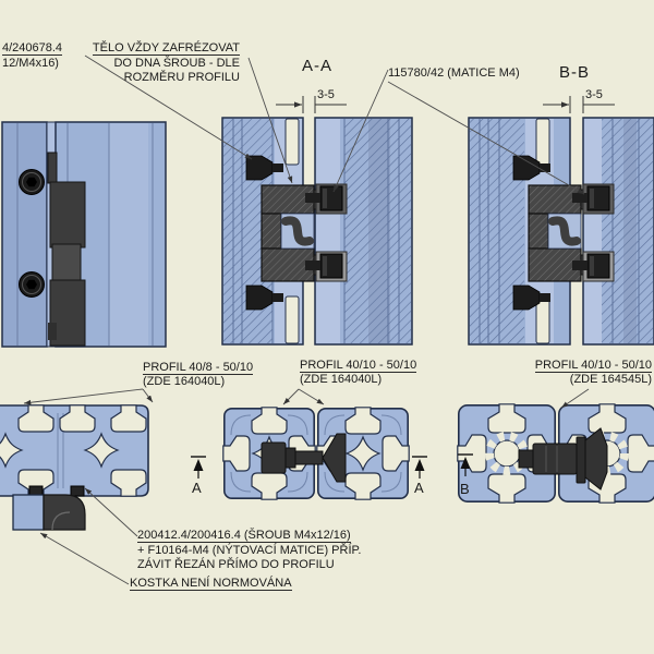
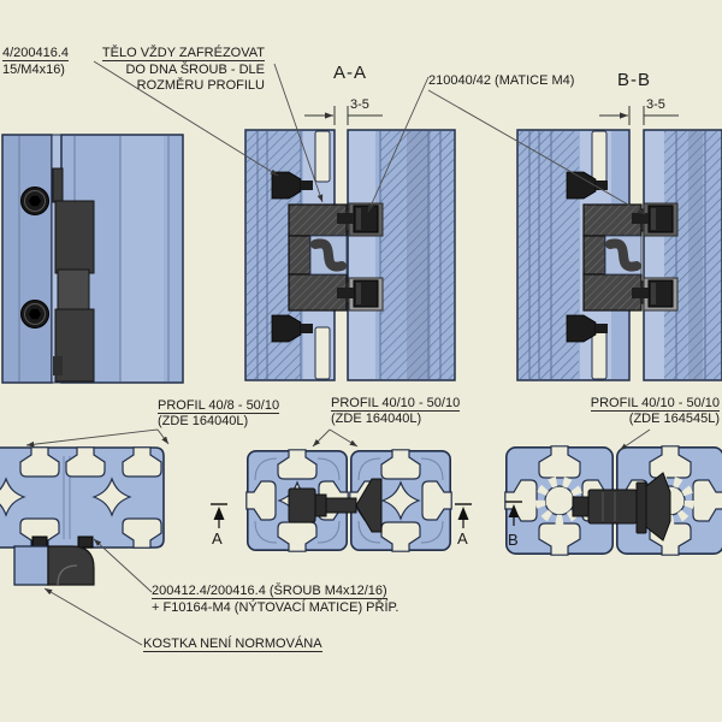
- 4/240678.4
+ 4/200416.4
- 12/M4x16)
+ 15/M4x16)
  TĚLO VŽDY ZAFRÉZOVAT
  DO DNA ŠROUB - DLE
  ROZMĚRU PROFILU
  A-A
- 115780/42 (MATICE M4)
+ 210040/42 (MATICE M4)
  B-B
  3-5
  3-5
  PROFIL 40/8 - 50/10
  (ZDE 164040L)
  PROFIL 40/10 - 50/10
  (ZDE 164040L)
  PROFIL 40/10 - 50/10
  (ZDE 164545L)
  200412.4/200416.4 (ŠROUB M4x12/16)
  + F10164-M4 (NÝTOVACÍ MATICE) PŘÍP.
- ZÁVIT ŘEZÁN PŘÍMO DO PROFILU
  KOSTKA NENÍ NORMOVÁNA
  A
  A
  B
